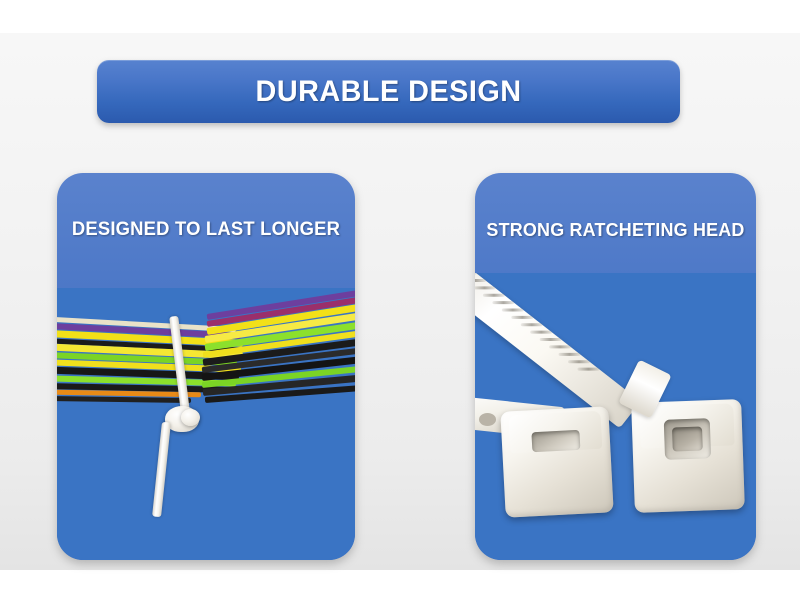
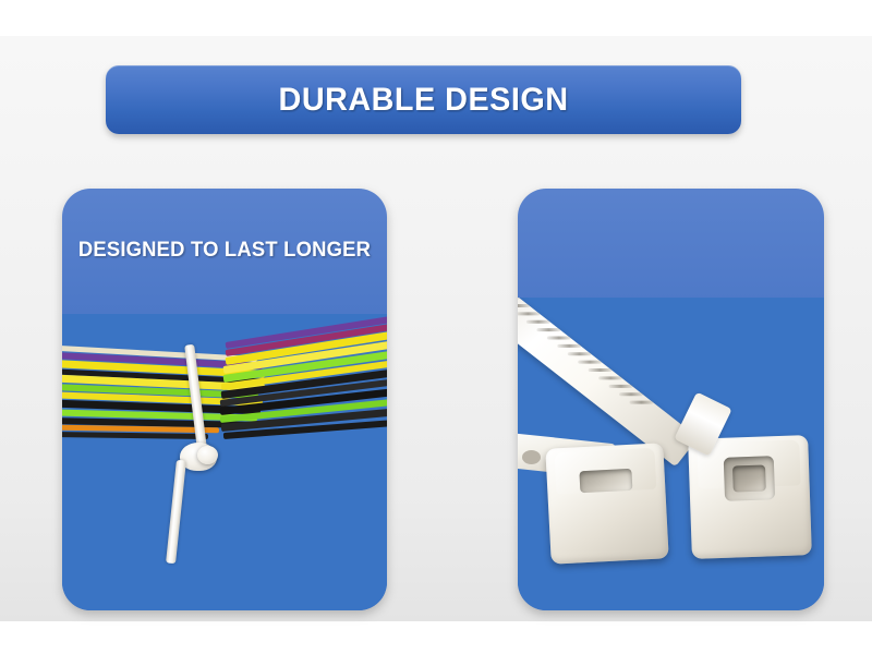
  DURABLE DESIGN
  DESIGNED TO LAST LONGER
- STRONG RATCHETING HEAD
